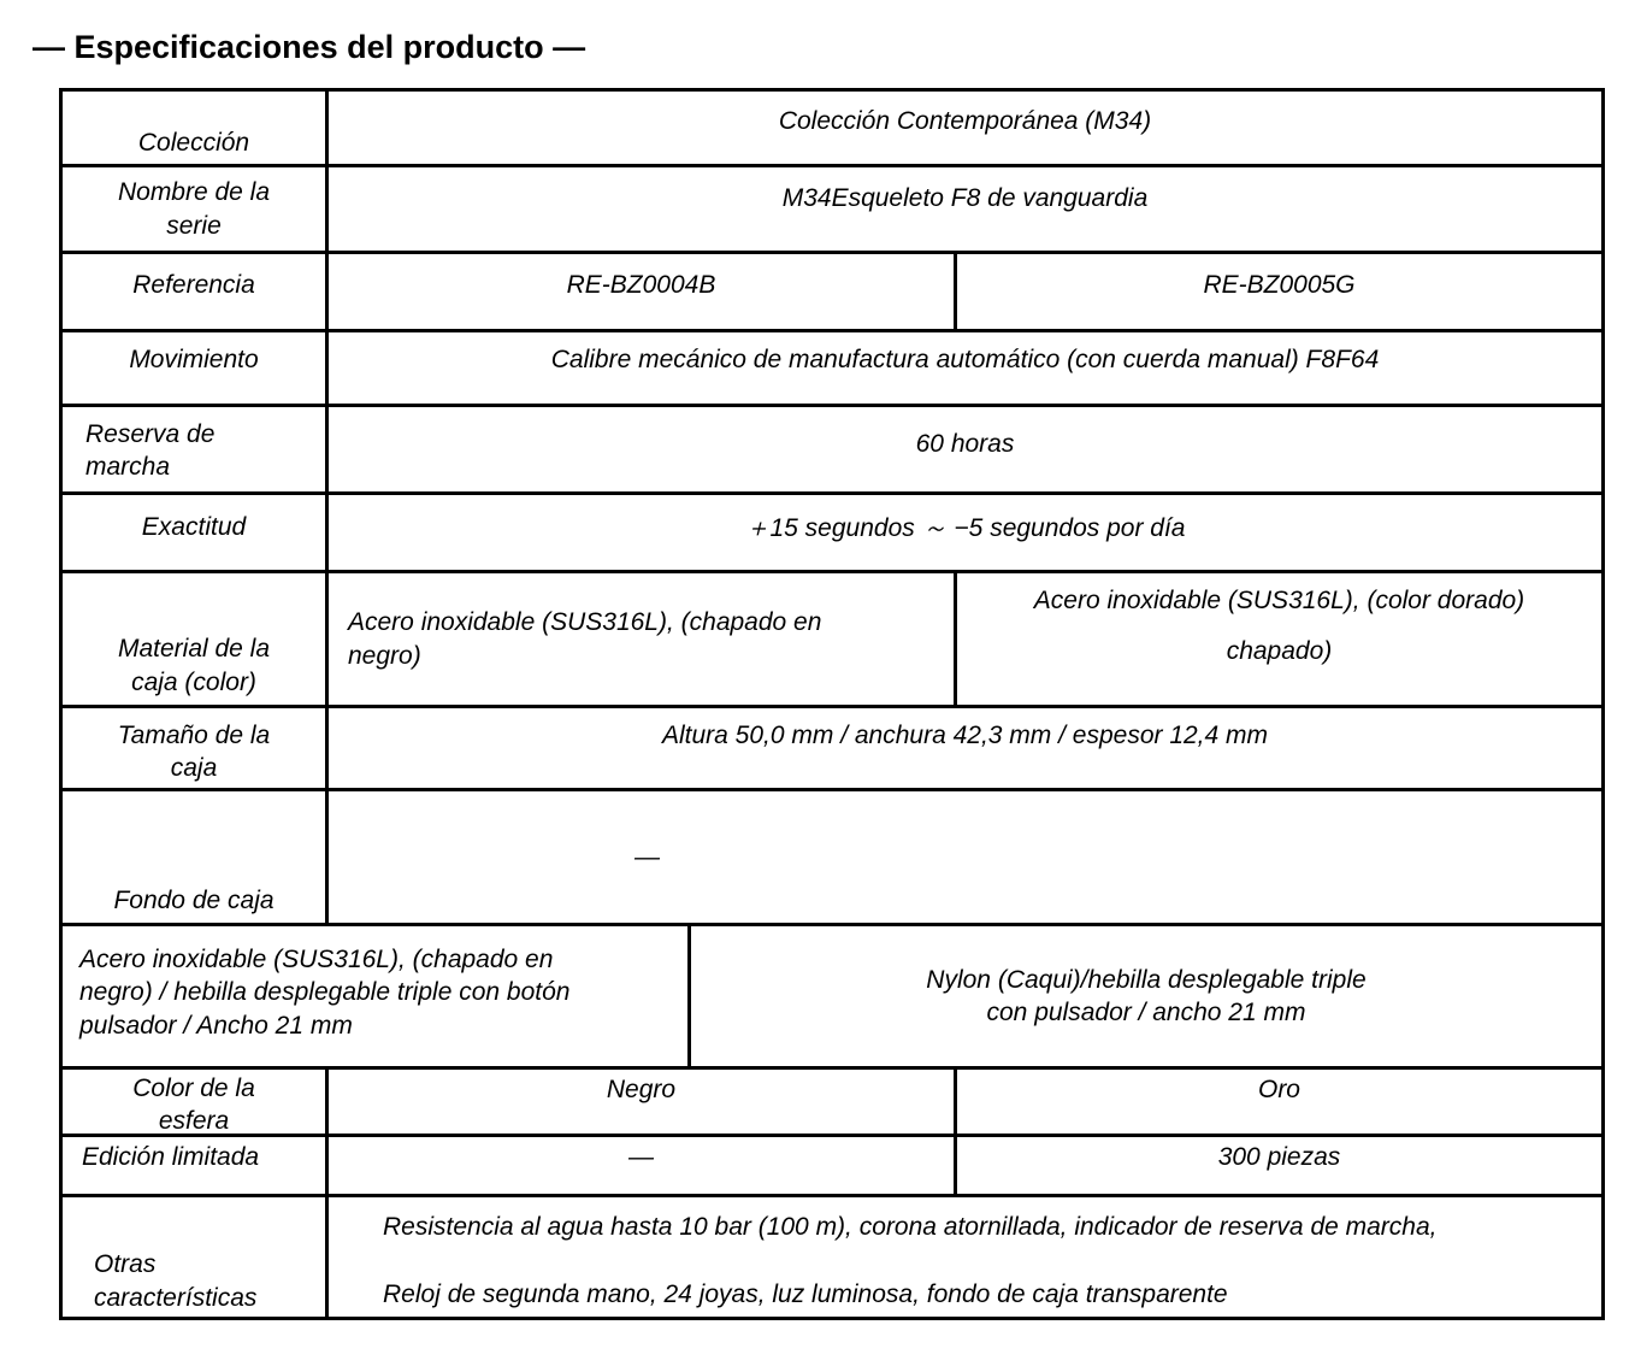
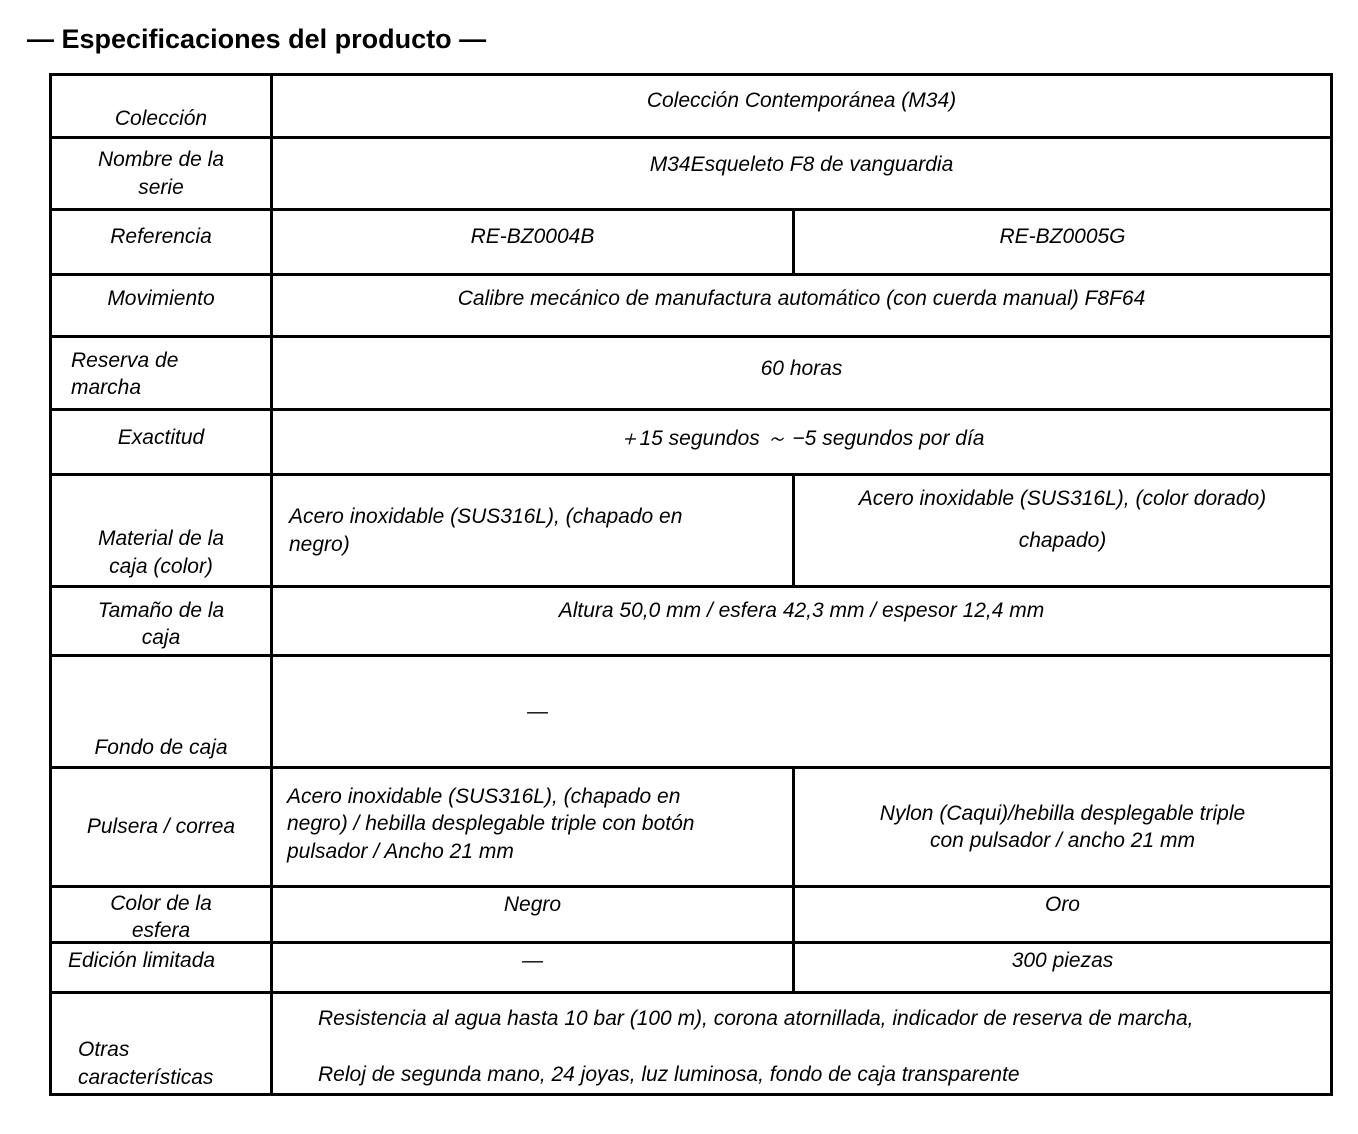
  — Especificaciones del producto —
  Colección
  Colección Contemporánea (M34)
  Nombre de la
  serie
  M34Esqueleto F8 de vanguardia
  Referencia
  RE-BZ0004B
  RE-BZ0005G
  Movimiento
  Calibre mecánico de manufactura automático (con cuerda manual) F8F64
  Reserva de
  marcha
  60 horas
  Exactitud
  ＋15 segundos ～ −5 segundos por día
  Material de la
  caja (color)
  Acero inoxidable (SUS316L), (chapado en
  negro)
  Acero inoxidable (SUS316L), (color dorado)
  chapado)
  Tamaño de la
  caja
- Altura 50,0 mm / anchura 42,3 mm / espesor 12,4 mm
+ Altura 50,0 mm / esfera 42,3 mm / espesor 12,4 mm
  Fondo de caja
  —
+ Pulsera / correa
  Acero inoxidable (SUS316L), (chapado en
  negro) / hebilla desplegable triple con botón
  pulsador / Ancho 21 mm
  Nylon (Caqui)/hebilla desplegable triple
  con pulsador / ancho 21 mm
  Color de la
  esfera
  Negro
  Oro
  Edición limitada
  —
  300 piezas
  Otras
  características
  Resistencia al agua hasta 10 bar (100 m), corona atornillada, indicador de reserva de marcha,
  Reloj de segunda mano, 24 joyas, luz luminosa, fondo de caja transparente
